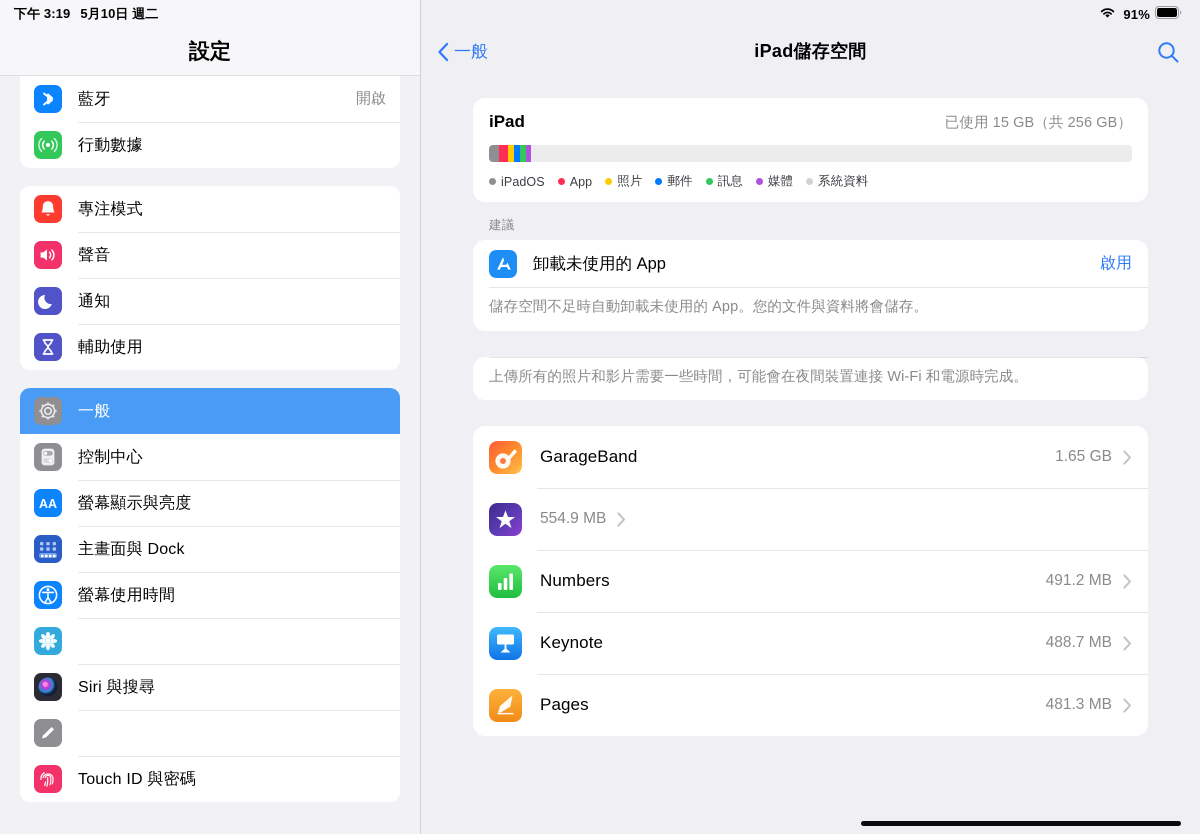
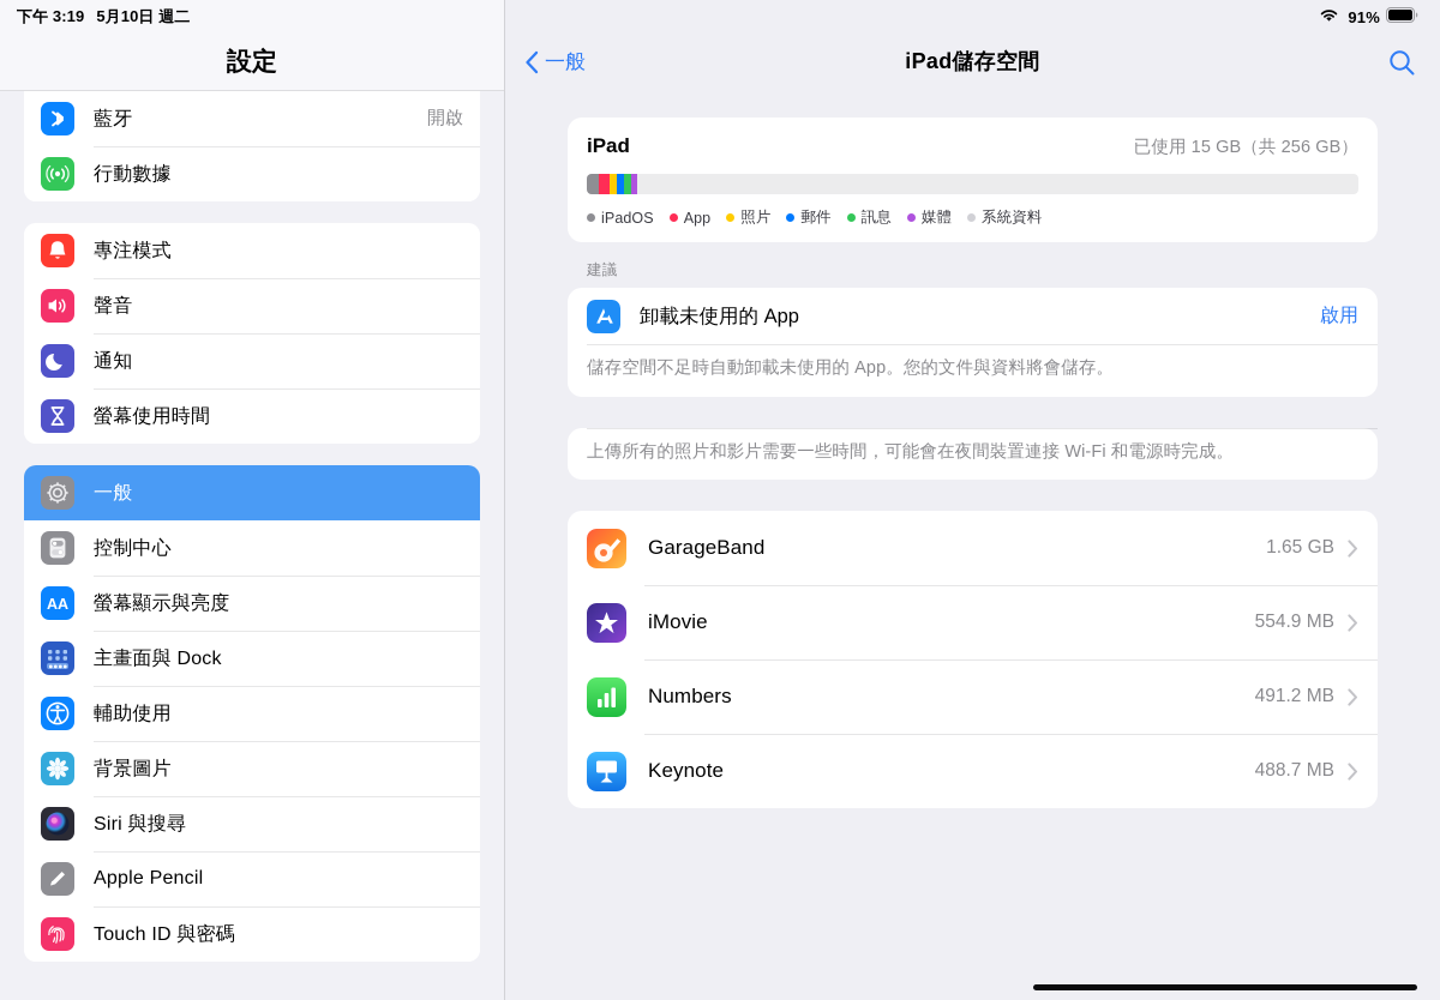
  下午 3:19
  5月10日 週二
  設定
  藍牙
  開啟
  行動數據
  專注模式
  聲音
  通知
- 輔助使用
+ 螢幕使用時間
  一般
  控制中心
  AA
  螢幕顯示與亮度
  主畫面與 Dock
- 螢幕使用時間
+ 輔助使用
+ 背景圖片
  Siri 與搜尋
+ Apple Pencil
  Touch ID 與密碼
  91%
  一般
  iPad儲存空間
  iPad
  已使用 15 GB（共 256 GB）
  iPadOS
  App
  照片
  郵件
  訊息
  媒體
  系統資料
  建議
  卸載未使用的 App
  啟用
  儲存空間不足時自動卸載未使用的 App。您的文件與資料將會儲存。
  上傳所有的照片和影片需要一些時間，可能會在夜間裝置連接 Wi-Fi 和電源時完成。
  GarageBand
  1.65 GB
+ iMovie
  554.9 MB
  Numbers
  491.2 MB
  Keynote
  488.7 MB
- Pages
- 481.3 MB
